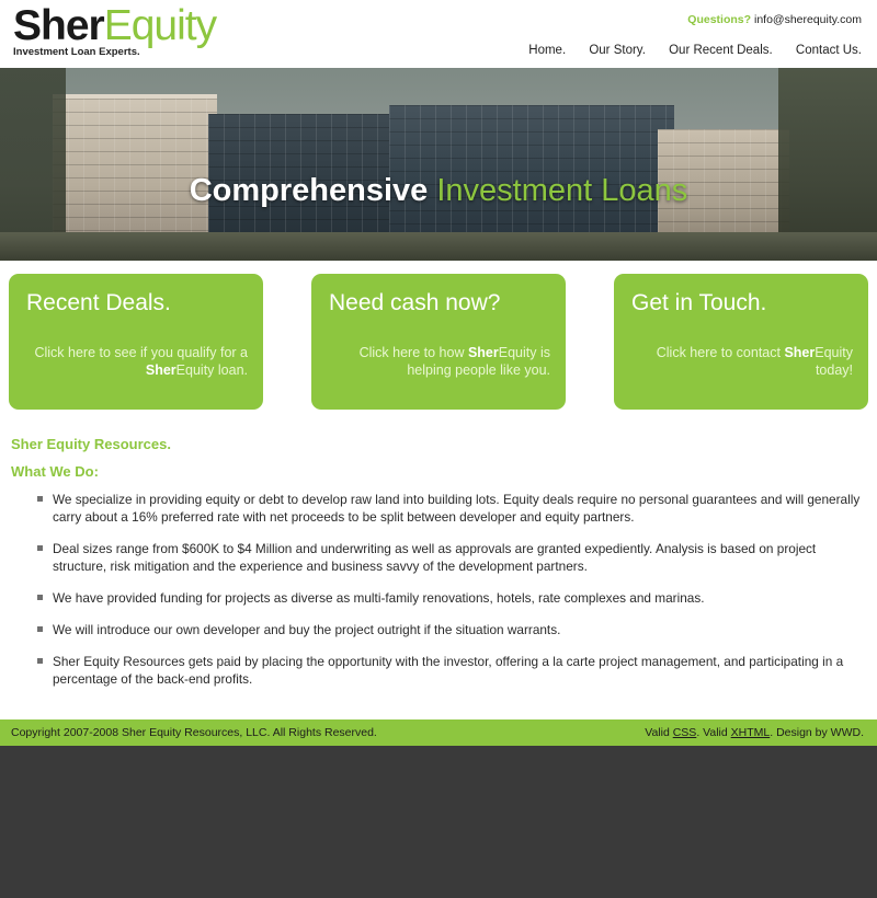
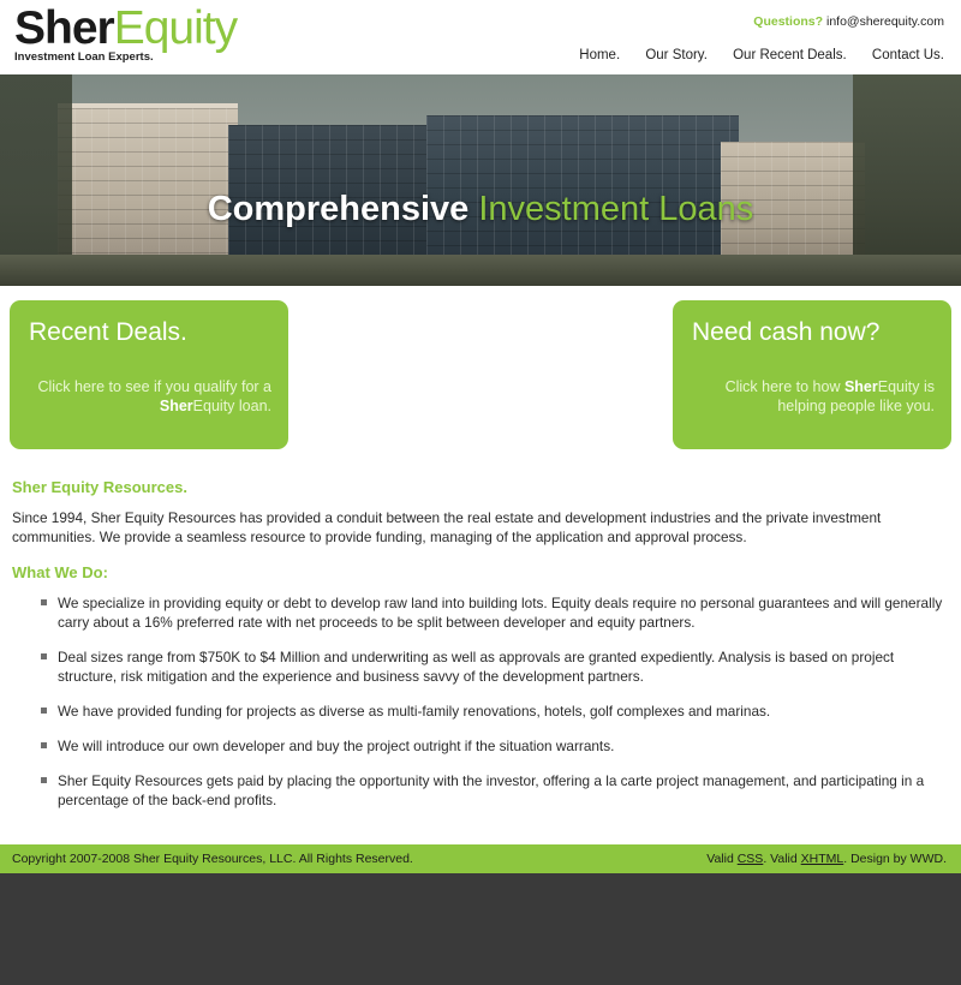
  SherEquity
  Investment Loan Experts.
  Questions? info@sherequity.com
  Home. Our Story. Our Recent Deals. Contact Us.
  Comprehensive Investment Loans
  Recent Deals.
  Click here to see if you qualify for a SherEquity loan.
  Need cash now?
  Click here to how SherEquity is helping people like you.
- Get in Touch.
- Click here to contact SherEquity today!
  Sher Equity Resources.
+ Since 1994, Sher Equity Resources has provided a conduit between the real estate and development industries and the private investment communities. We provide a seamless resource to provide funding, managing of the application and approval process.
  What We Do:
  We specialize in providing equity or debt to develop raw land into building lots. Equity deals require no personal guarantees and will generally carry about a 16% preferred rate with net proceeds to be split between developer and equity partners.
- Deal sizes range from $600K to $4 Million and underwriting as well as approvals are granted expediently. Analysis is based on project structure, risk mitigation and the experience and business savvy of the development partners.
+ Deal sizes range from $750K to $4 Million and underwriting as well as approvals are granted expediently. Analysis is based on project structure, risk mitigation and the experience and business savvy of the development partners.
- We have provided funding for projects as diverse as multi-family renovations, hotels, rate complexes and marinas.
+ We have provided funding for projects as diverse as multi-family renovations, hotels, golf complexes and marinas.
  We will introduce our own developer and buy the project outright if the situation warrants.
  Sher Equity Resources gets paid by placing the opportunity with the investor, offering a la carte project management, and participating in a percentage of the back-end profits.
  Copyright 2007-2008 Sher Equity Resources, LLC. All Rights Reserved.
  Valid CSS. Valid XHTML. Design by WWD.
